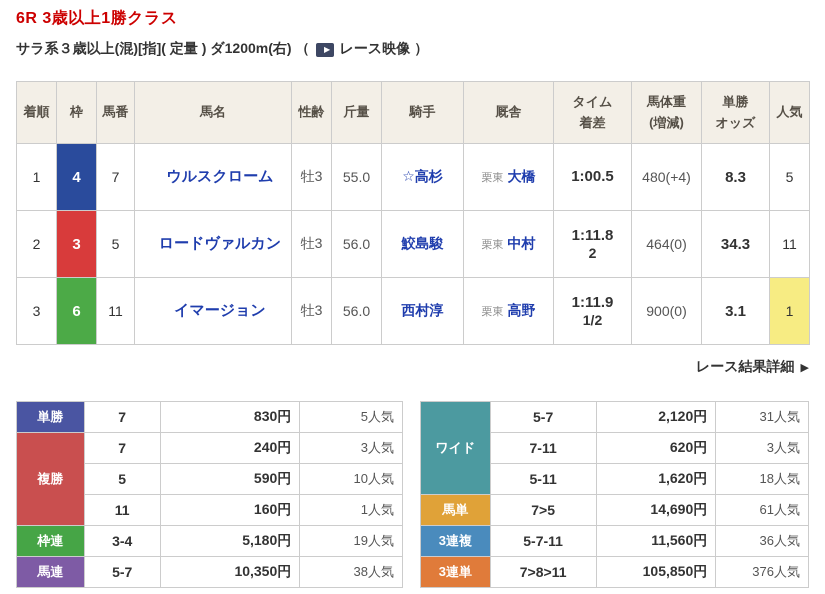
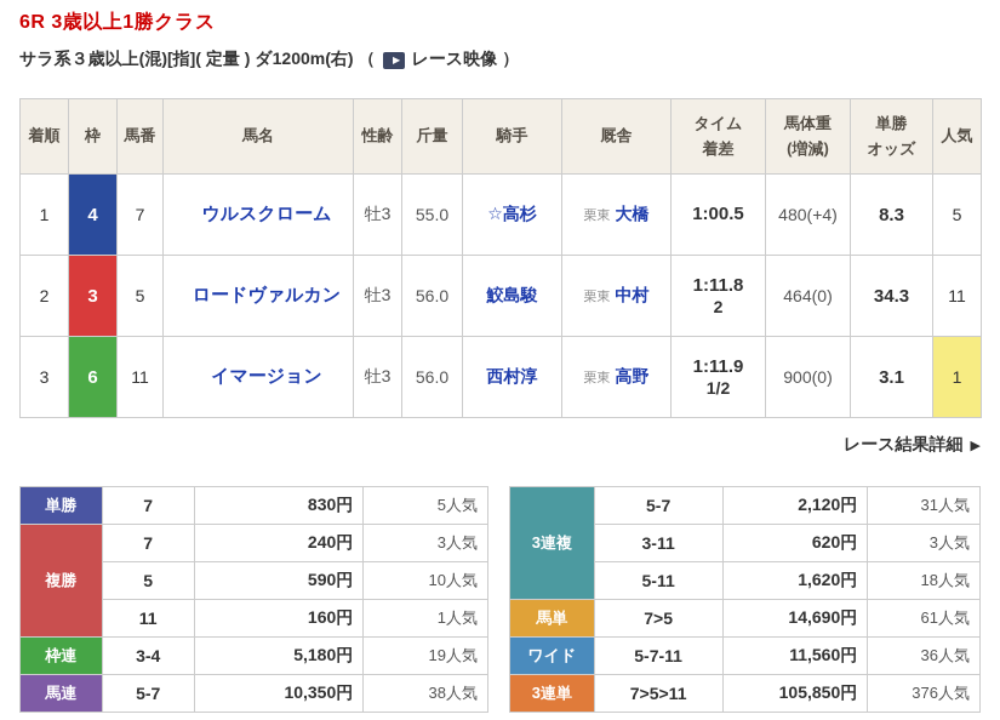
  6R 3歳以上1勝クラス
  サラ系３歳以上(混)[指]( 定量 ) ダ1200m(右)
  （
  ▶
  レース映像
  ）
  着順	枠	馬番	馬名	性齢	斤量	騎手	厩舎	タイム 着差	馬体重 (増減)	単勝 オッズ	人気
  1	4	7	ウルスクローム	牡3	55.0	☆高杉	栗東 大橋	1:00.5	480(+4)	8.3	5
  2	3	5	ロードヴァルカン	牡3	56.0	鮫島駿	栗東 中村	1:11.82	464(0)	34.3	11
  3	6	11	イマージョン	牡3	56.0	西村淳	栗東 高野	1:11.91/2	900(0)	3.1	1
  レース結果詳細 ▶
  単勝	7	830円	5人気
  複勝	7	240円	3人気
  5	590円	10人気
  11	160円	1人気
  枠連	3-4	5,180円	19人気
  馬連	5-7	10,350円	38人気
- ワイド	5-7	2,120円	31人気
+ 3連複	5-7	2,120円	31人気
- 7-11	620円	3人気
+ 3-11	620円	3人気
  5-11	1,620円	18人気
  馬単	7>5	14,690円	61人気
- 3連複	5-7-11	11,560円	36人気
+ ワイド	5-7-11	11,560円	36人気
- 3連単	7>8>11	105,850円	376人気
+ 3連単	7>5>11	105,850円	376人気
